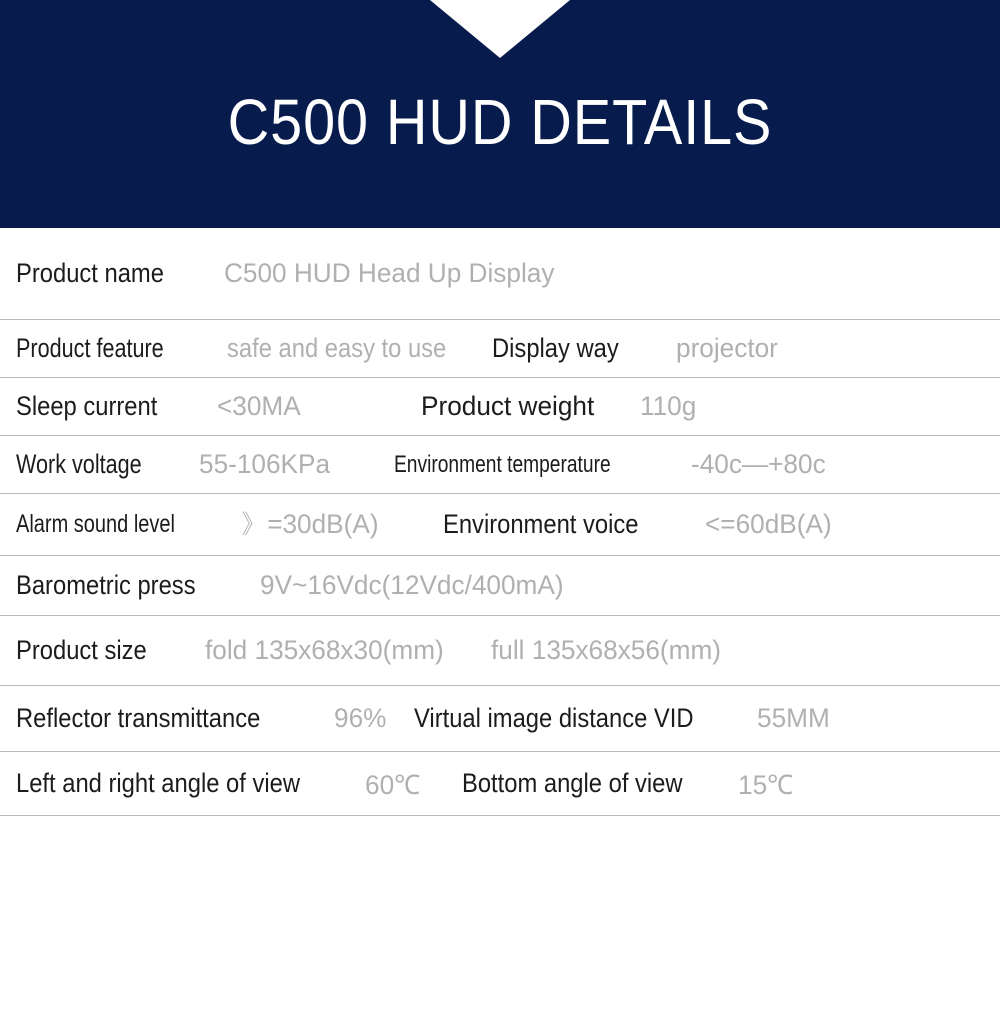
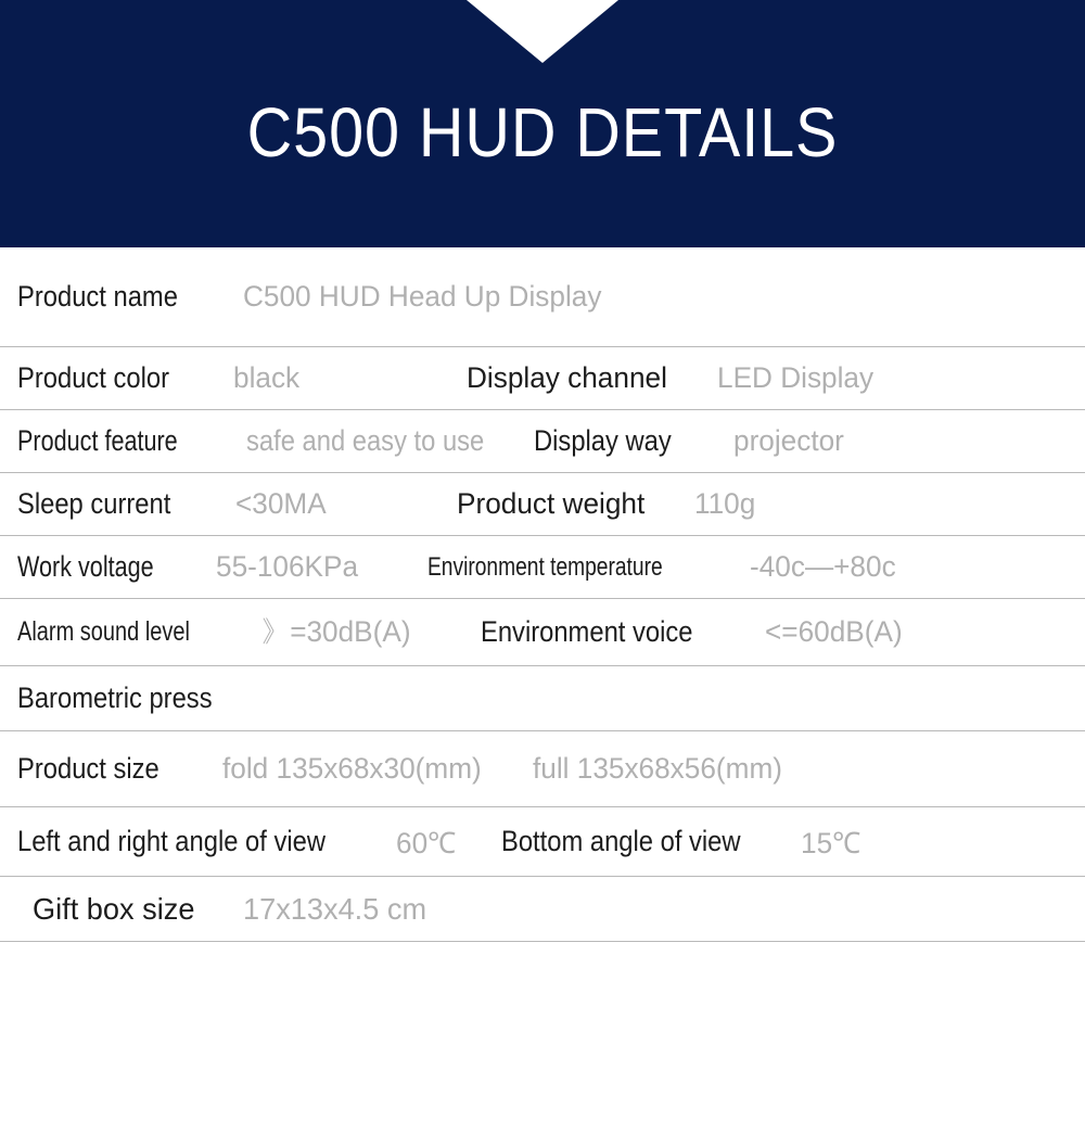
  C500 HUD DETAILS
  Product name
  C500 HUD Head Up Display
+ Product color
+ black
+ Display channel
+ LED Display
  Product feature
  safe and easy to use
  Display way
  projector
  Sleep current
  <30MA
  Product weight
  110g
  Work voltage
  55-106KPa
  Environment temperature
  -40c—+80c
  Alarm sound level
  》=30dB(A)
  Environment voice
  <=60dB(A)
  Barometric press
- 9V~16Vdc(12Vdc/400mA)
  Product size
  fold 135x68x30(mm)
  full 135x68x56(mm)
- Reflector transmittance
- 96%
- Virtual image distance VID
- 55MM
  Left and right angle of view
  60℃
  Bottom angle of view
  15℃
+ Gift box size
+ 17x13x4.5 cm
